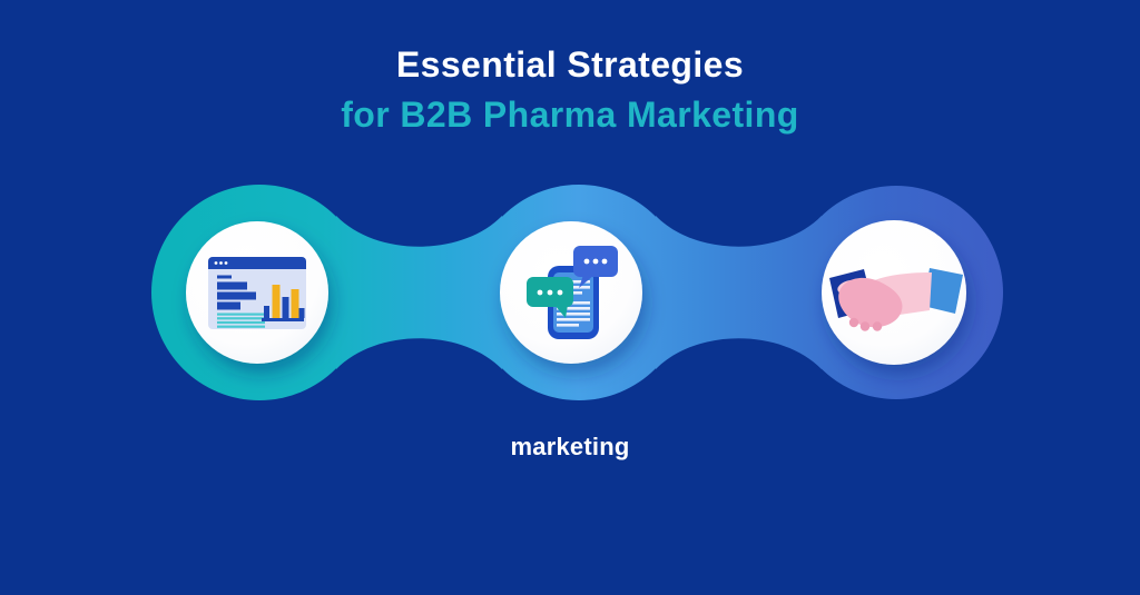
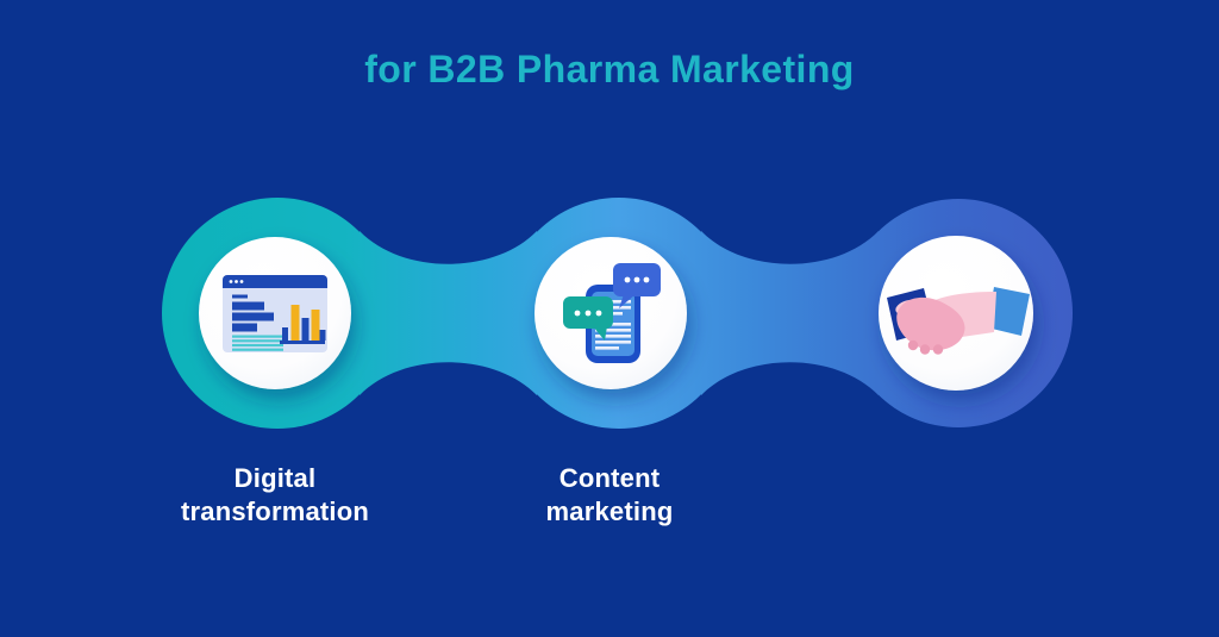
- Essential Strategies
  for B2B Pharma Marketing
+ Digital
+ transformation
+ Content
  marketing
